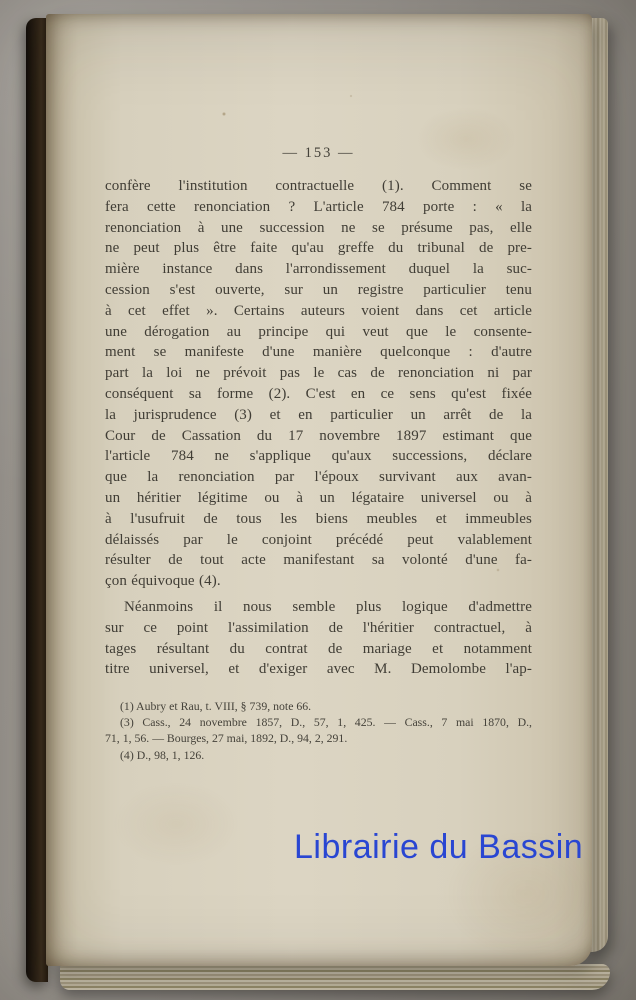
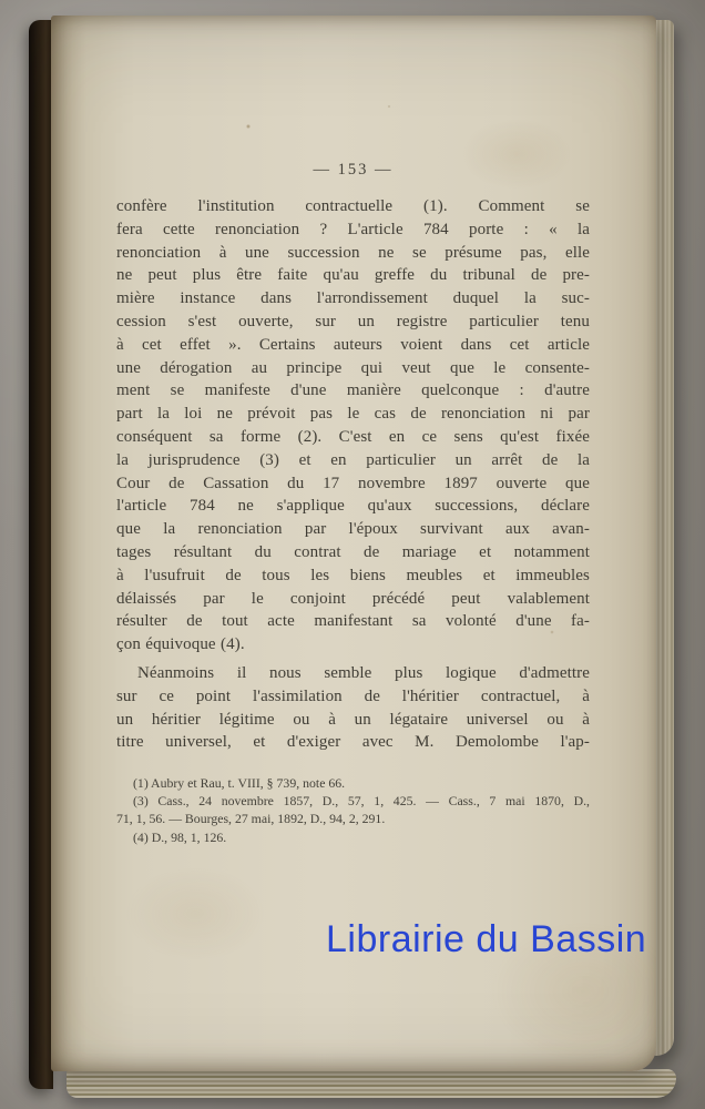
  — 153 —
  confère l'institution contractuelle (1). Comment se
  fera cette renonciation ? L'article 784 porte : « la
  renonciation à une succession ne se présume pas, elle
  ne peut plus être faite qu'au greffe du tribunal de pre-
  mière instance dans l'arrondissement duquel la suc-
  cession s'est ouverte, sur un registre particulier tenu
  à cet effet ». Certains auteurs voient dans cet article
  une dérogation au principe qui veut que le consente-
  ment se manifeste d'une manière quelconque : d'autre
  part la loi ne prévoit pas le cas de renonciation ni par
  conséquent sa forme (2). C'est en ce sens qu'est fixée
  la jurisprudence (3) et en particulier un arrêt de la
- Cour de Cassation du 17 novembre 1897 estimant que
+ Cour de Cassation du 17 novembre 1897 ouverte que
  l'article 784 ne s'applique qu'aux successions, déclare
  que la renonciation par l'époux survivant aux avan-
- un héritier légitime ou à un légataire universel ou à
+ tages résultant du contrat de mariage et notamment
  à l'usufruit de tous les biens meubles et immeubles
  délaissés par le conjoint précédé peut valablement
  résulter de tout acte manifestant sa volonté d'une fa-
  çon équivoque (4).
  Néanmoins il nous semble plus logique d'admettre
  sur ce point l'assimilation de l'héritier contractuel, à
- tages résultant du contrat de mariage et notamment
+ un héritier légitime ou à un légataire universel ou à
  titre universel, et d'exiger avec M. Demolombe l'ap-
  (1) Aubry et Rau, t. VIII, § 739, note 66.
  (3) Cass., 24 novembre 1857, D., 57, 1, 425. — Cass., 7 mai 1870, D.,
  71, 1, 56. — Bourges, 27 mai, 1892, D., 94, 2, 291.
  (4) D., 98, 1, 126.
  Librairie du Bassin
